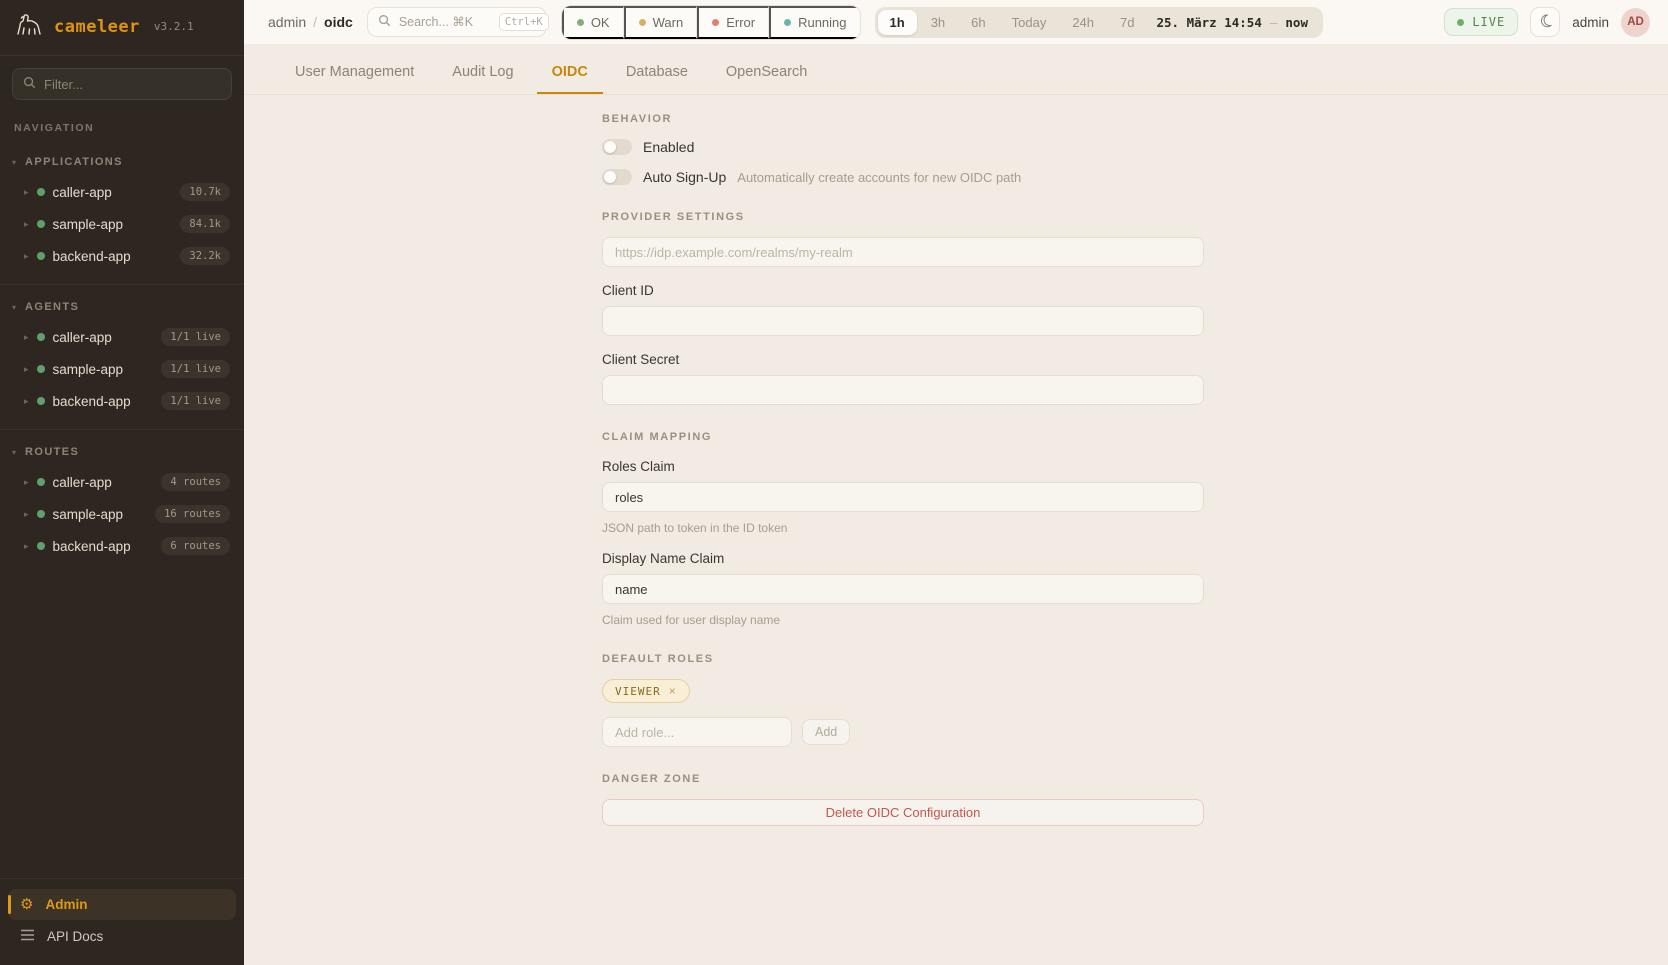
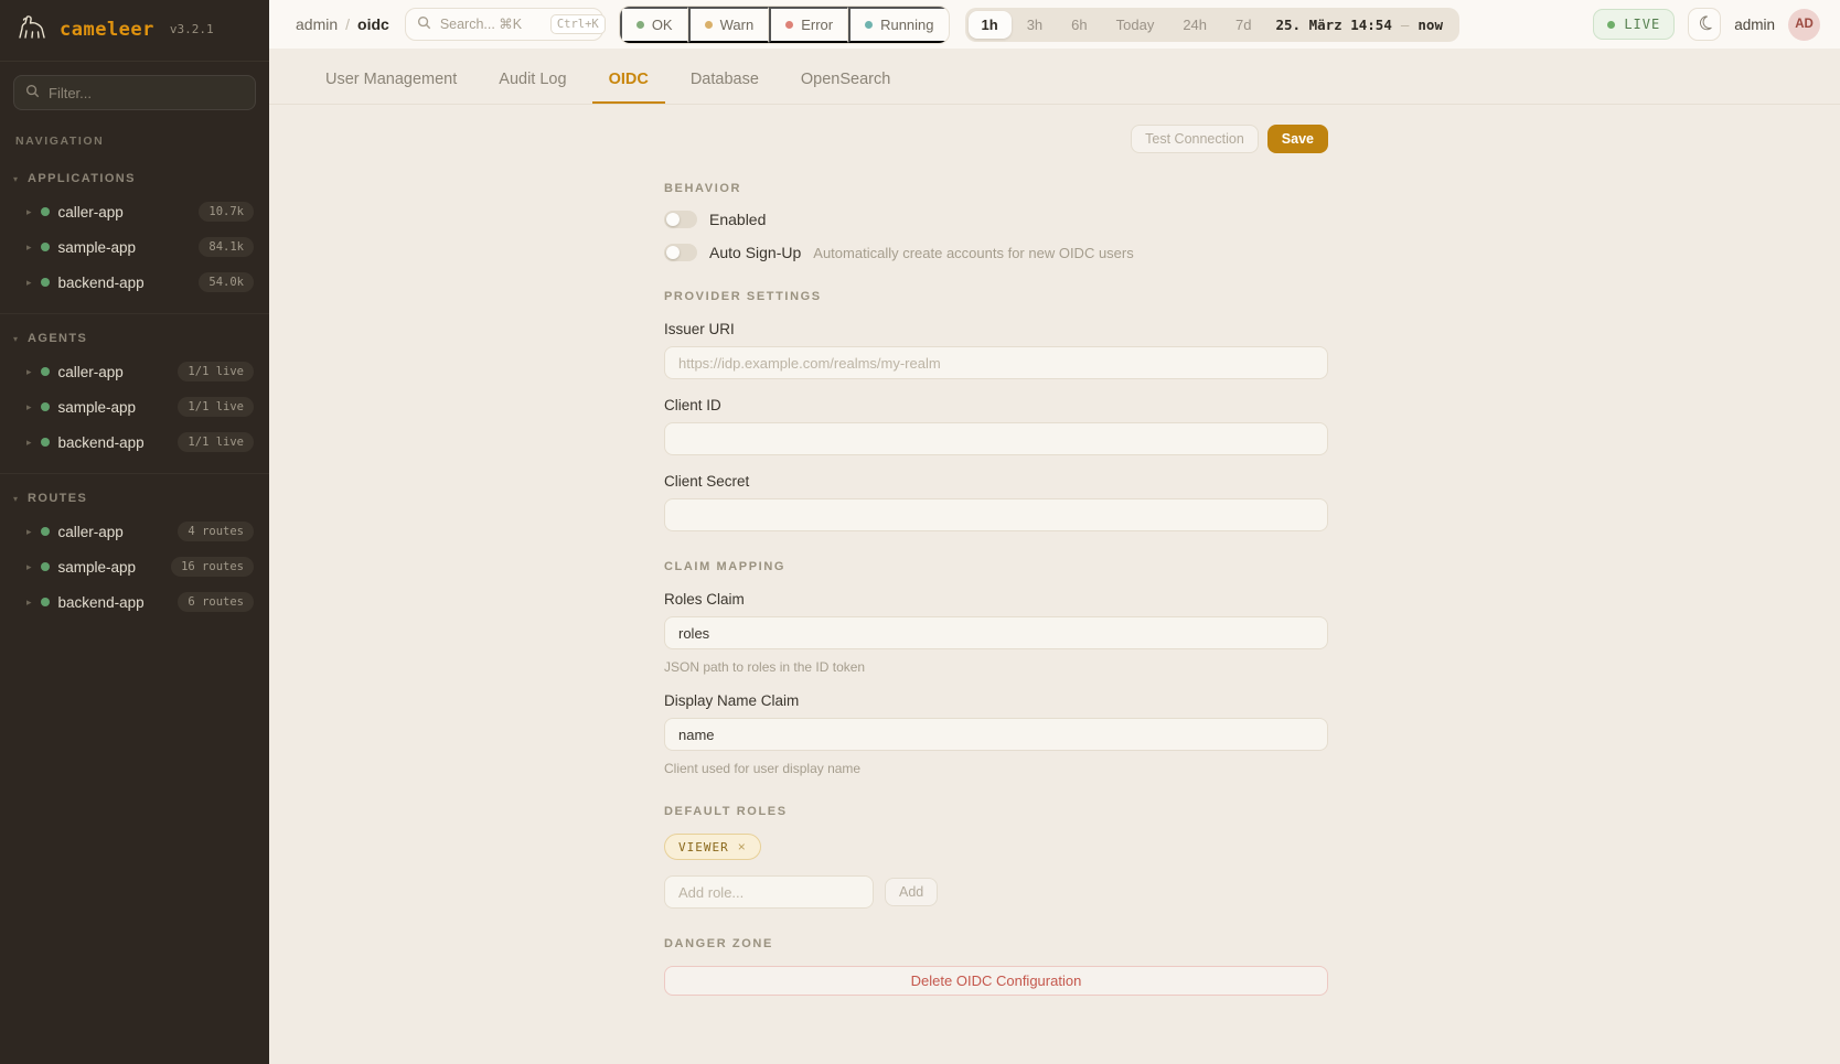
  cameleer
  v3.2.1
  Filter...
  NAVIGATION
  ▾
  APPLICATIONS
  ▸
  caller-app
  10.7k
  ▸
  sample-app
  84.1k
  ▸
  backend-app
- 32.2k
+ 54.0k
  ▾
  AGENTS
  ▸
  caller-app
  1/1 live
  ▸
  sample-app
  1/1 live
  ▸
  backend-app
  1/1 live
  ▾
  ROUTES
  ▸
  caller-app
  4 routes
  ▸
  sample-app
  16 routes
  ▸
  backend-app
  6 routes
- ⚙
- Admin
- API Docs
  admin
  /
  oidc
  Search... ⌘K
  Ctrl+K
  OK
  Warn
  Error
  Running
  1h
  3h
  6h
  Today
  24h
  7d
  25. März 14:54
  —
  now
  LIVE
  admin
  AD
  User Management
  Audit Log
  OIDC
  Database
  OpenSearch
+ Test Connection
+ Save
  BEHAVIOR
  Enabled
  Auto Sign-Up
- Automatically create accounts for new OIDC path
+ Automatically create accounts for new OIDC users
  PROVIDER SETTINGS
+ Issuer URI
  https://idp.example.com/realms/my-realm
  Client ID
  Client Secret
  CLAIM MAPPING
  Roles Claim
  roles
- JSON path to token in the ID token
+ JSON path to roles in the ID token
  Display Name Claim
  name
- Claim used for user display name
+ Client used for user display name
  DEFAULT ROLES
  VIEWER
  ×
  Add role...
  Add
  DANGER ZONE
  Delete OIDC Configuration
